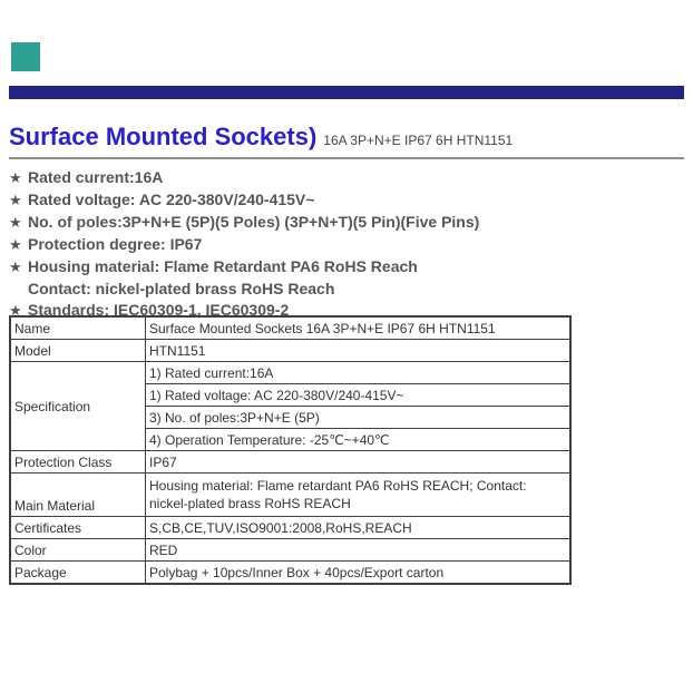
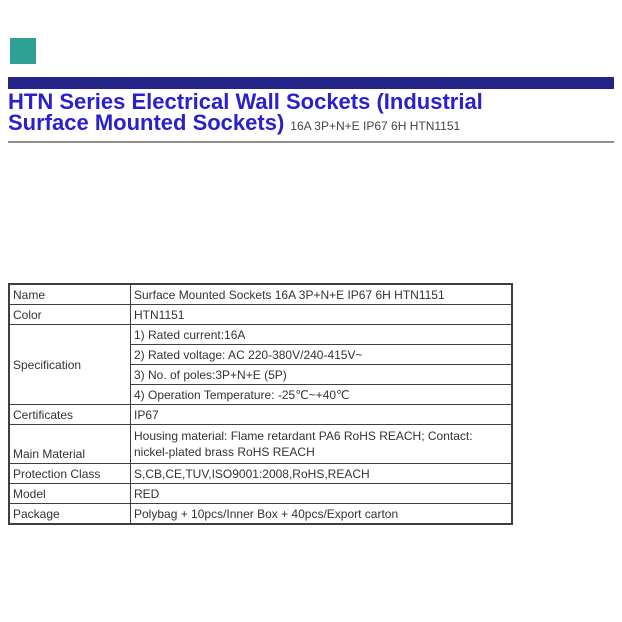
+ HTN Series Electrical Wall Sockets (Industrial
  Surface Mounted Sockets) 16A 3P+N+E IP67 6H HTN1151
- ★ Rated current:16A
- ★ Rated voltage: AC 220-380V/240-415V~
- ★ No. of poles:3P+N+E (5P)(5 Poles) (3P+N+T)(5 Pin)(Five Pins)
- ★ Protection degree: IP67
- ★ Housing material: Flame Retardant PA6 RoHS Reach
- Contact: nickel-plated brass RoHS Reach
- ★ Standards: IEC60309-1, IEC60309-2
  Name	Surface Mounted Sockets 16A 3P+N+E IP67 6H HTN1151
- Model	HTN1151
+ Color	HTN1151
  Specification	1) Rated current:16A
- 1) Rated voltage: AC 220-380V/240-415V~
+ 2) Rated voltage: AC 220-380V/240-415V~
  3) No. of poles:3P+N+E (5P)
  4) Operation Temperature: -25℃~+40℃
- Protection Class	IP67
+ Certificates	IP67
  Main Material	Housing material: Flame retardant PA6 RoHS REACH; Contact: nickel-plated brass RoHS REACH
- Certificates	S,CB,CE,TUV,ISO9001:2008,RoHS,REACH
+ Protection Class	S,CB,CE,TUV,ISO9001:2008,RoHS,REACH
- Color	RED
+ Model	RED
  Package	Polybag + 10pcs/Inner Box + 40pcs/Export carton
